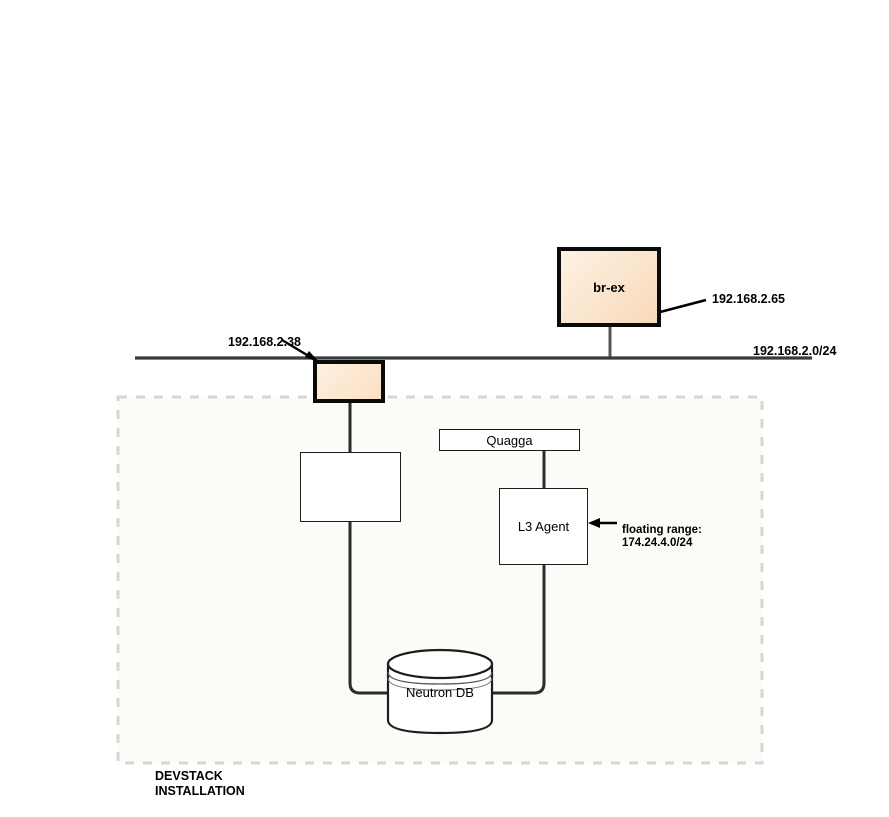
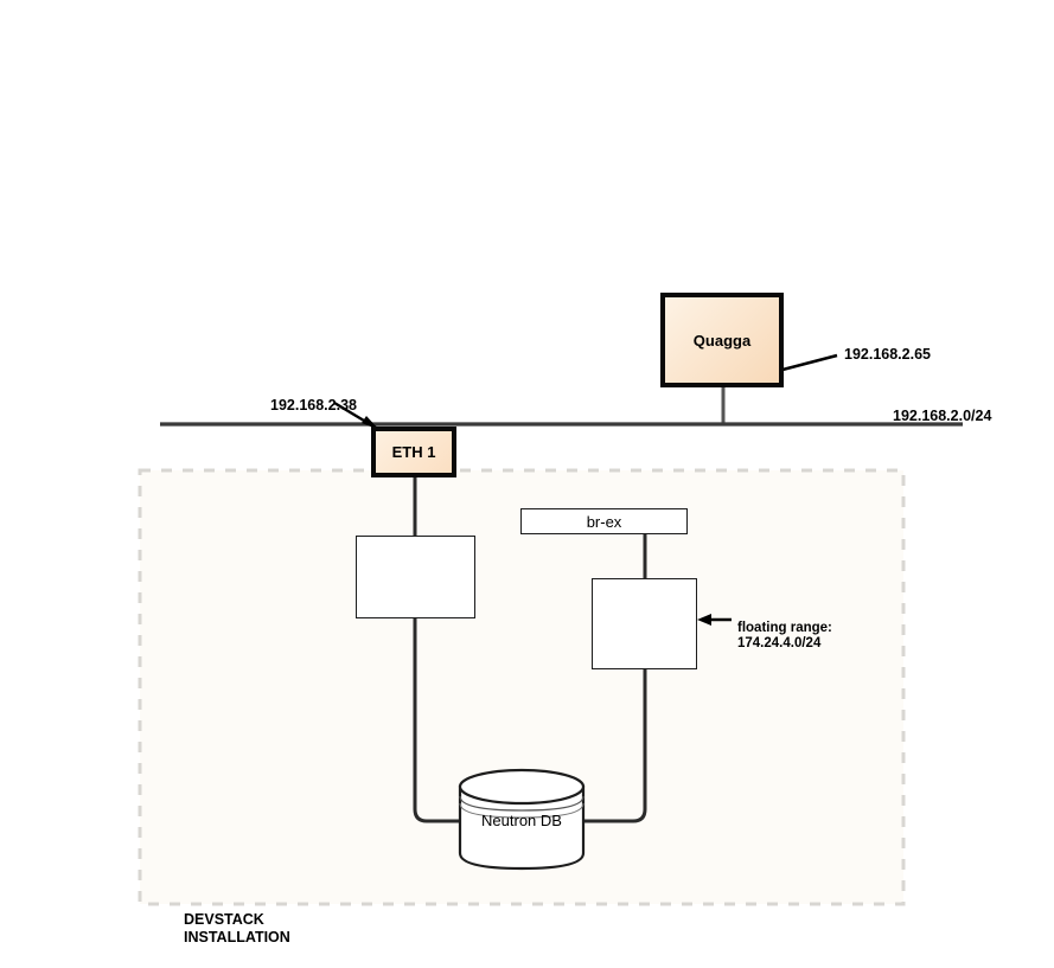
- br-ex
+ Quagga
+ ETH 1
- Quagga
+ br-ex
- L3 Agent
  Neutron DB
  192.168.2.38
  192.168.2.65
  192.168.2.0/24
  floating range:
  174.24.4.0/24
  DEVSTACK
  INSTALLATION
